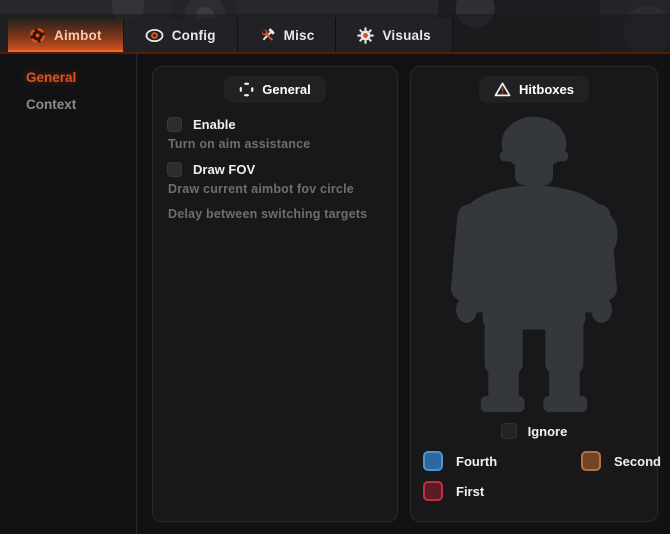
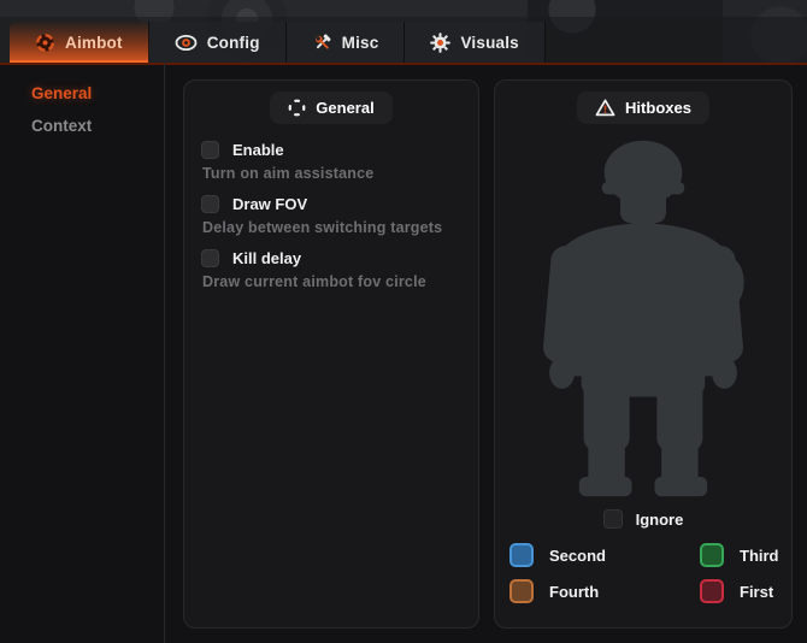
  Aimbot
  Config
  Misc
  Visuals
  General
  Context
  General
  Enable
  Turn on aim assistance
  Draw FOV
- Draw current aimbot fov circle
+ Delay between switching targets
+ Kill delay
- Delay between switching targets
+ Draw current aimbot fov circle
  Hitboxes
  Ignore
- Fourth
+ Second
+ Third
- Second
+ Fourth
  First
